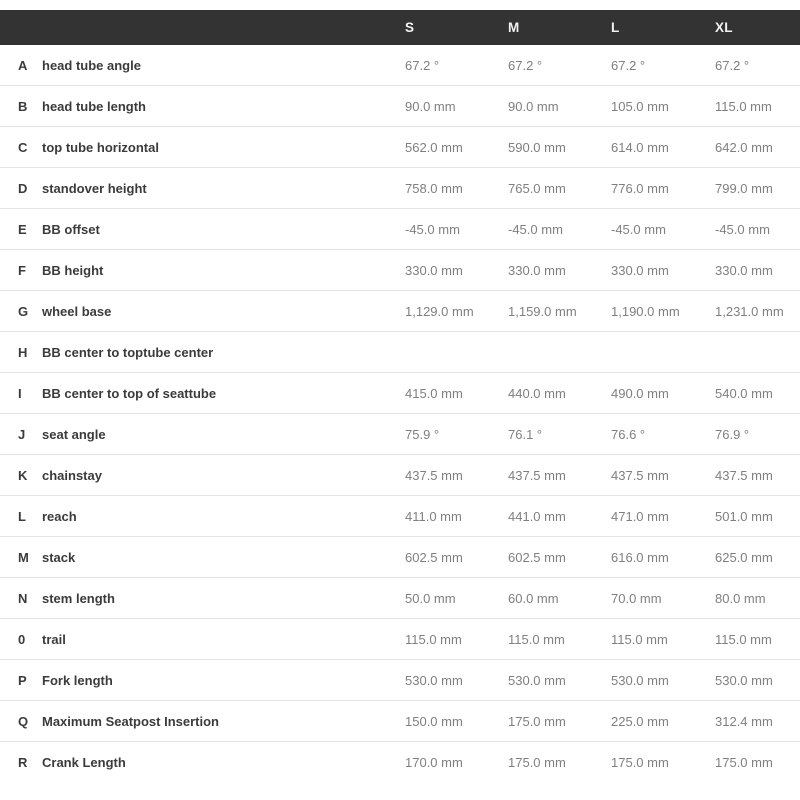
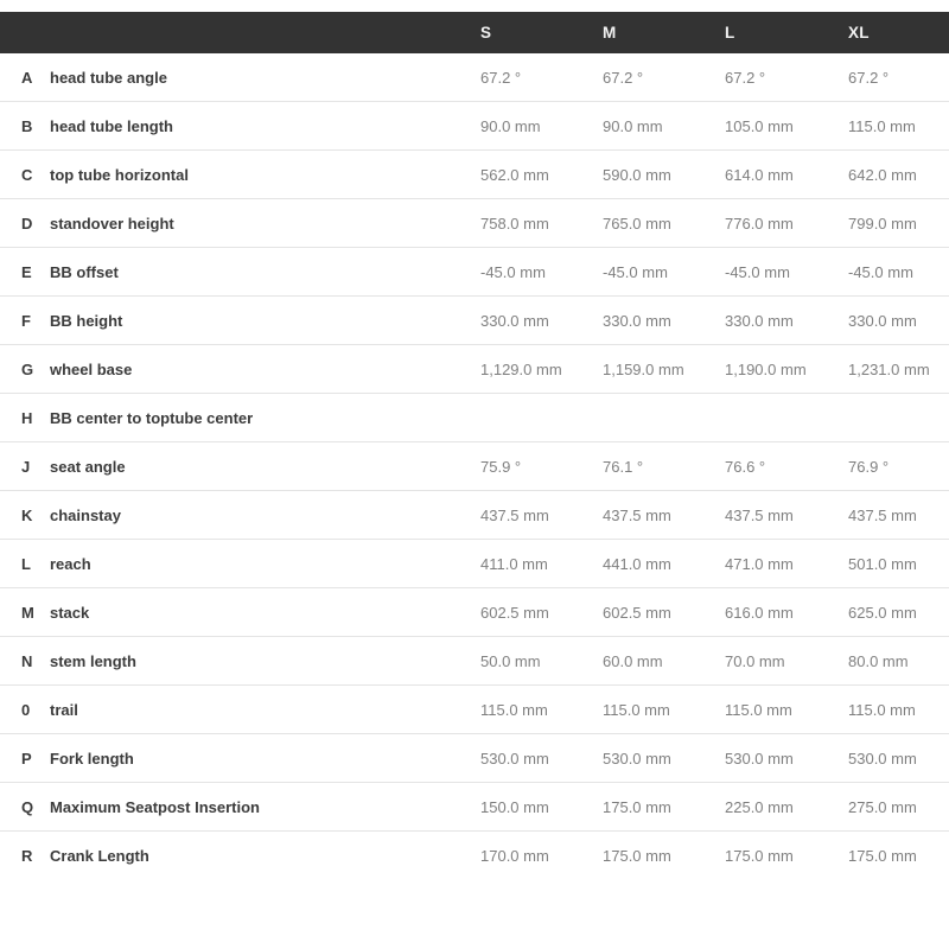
  S
  M
  L
  XL
  A
  head tube angle
  67.2 °
  67.2 °
  67.2 °
  67.2 °
  B
  head tube length
  90.0 mm
  90.0 mm
  105.0 mm
  115.0 mm
  C
  top tube horizontal
  562.0 mm
  590.0 mm
  614.0 mm
  642.0 mm
  D
  standover height
  758.0 mm
  765.0 mm
  776.0 mm
  799.0 mm
  E
  BB offset
  -45.0 mm
  -45.0 mm
  -45.0 mm
  -45.0 mm
  F
  BB height
  330.0 mm
  330.0 mm
  330.0 mm
  330.0 mm
  G
  wheel base
  1,129.0 mm
  1,159.0 mm
  1,190.0 mm
  1,231.0 mm
  H
  BB center to toptube center
- I
- BB center to top of seattube
- 415.0 mm
- 440.0 mm
- 490.0 mm
- 540.0 mm
  J
  seat angle
  75.9 °
  76.1 °
  76.6 °
  76.9 °
  K
  chainstay
  437.5 mm
  437.5 mm
  437.5 mm
  437.5 mm
  L
  reach
  411.0 mm
  441.0 mm
  471.0 mm
  501.0 mm
  M
  stack
  602.5 mm
  602.5 mm
  616.0 mm
  625.0 mm
  N
  stem length
  50.0 mm
  60.0 mm
  70.0 mm
  80.0 mm
  0
  trail
  115.0 mm
  115.0 mm
  115.0 mm
  115.0 mm
  P
  Fork length
  530.0 mm
  530.0 mm
  530.0 mm
  530.0 mm
  Q
  Maximum Seatpost Insertion
  150.0 mm
  175.0 mm
  225.0 mm
- 312.4 mm
+ 275.0 mm
  R
  Crank Length
  170.0 mm
  175.0 mm
  175.0 mm
  175.0 mm
